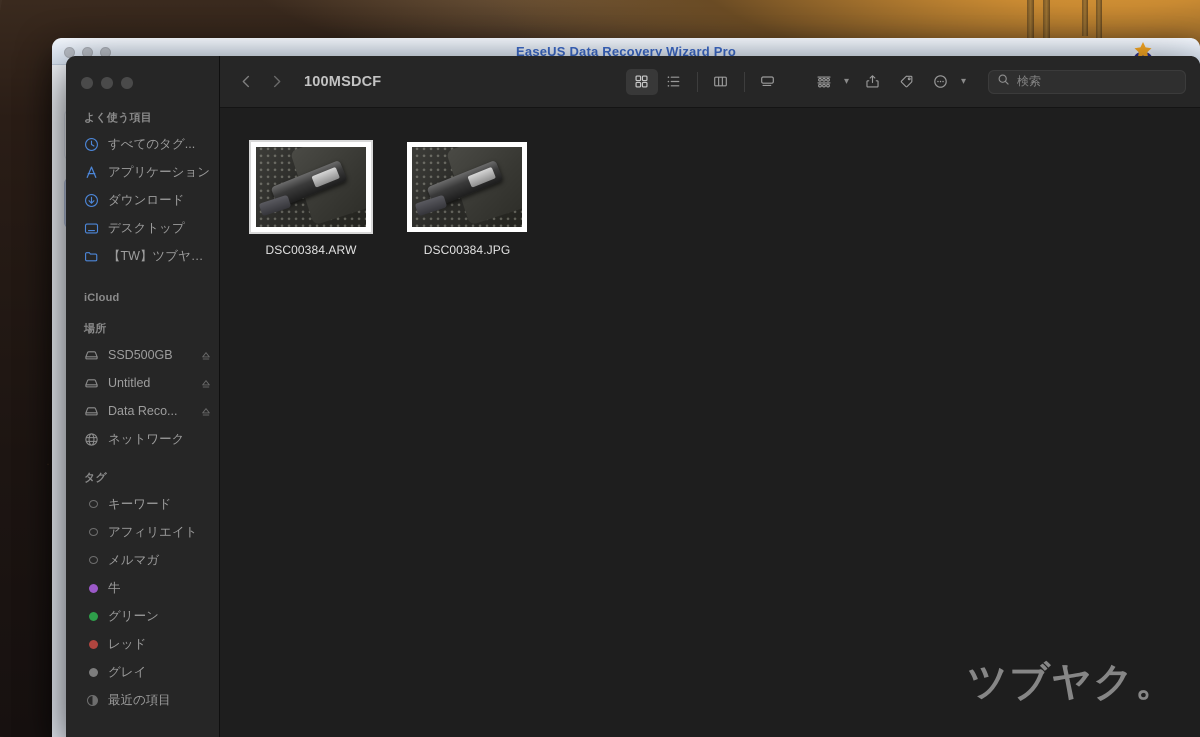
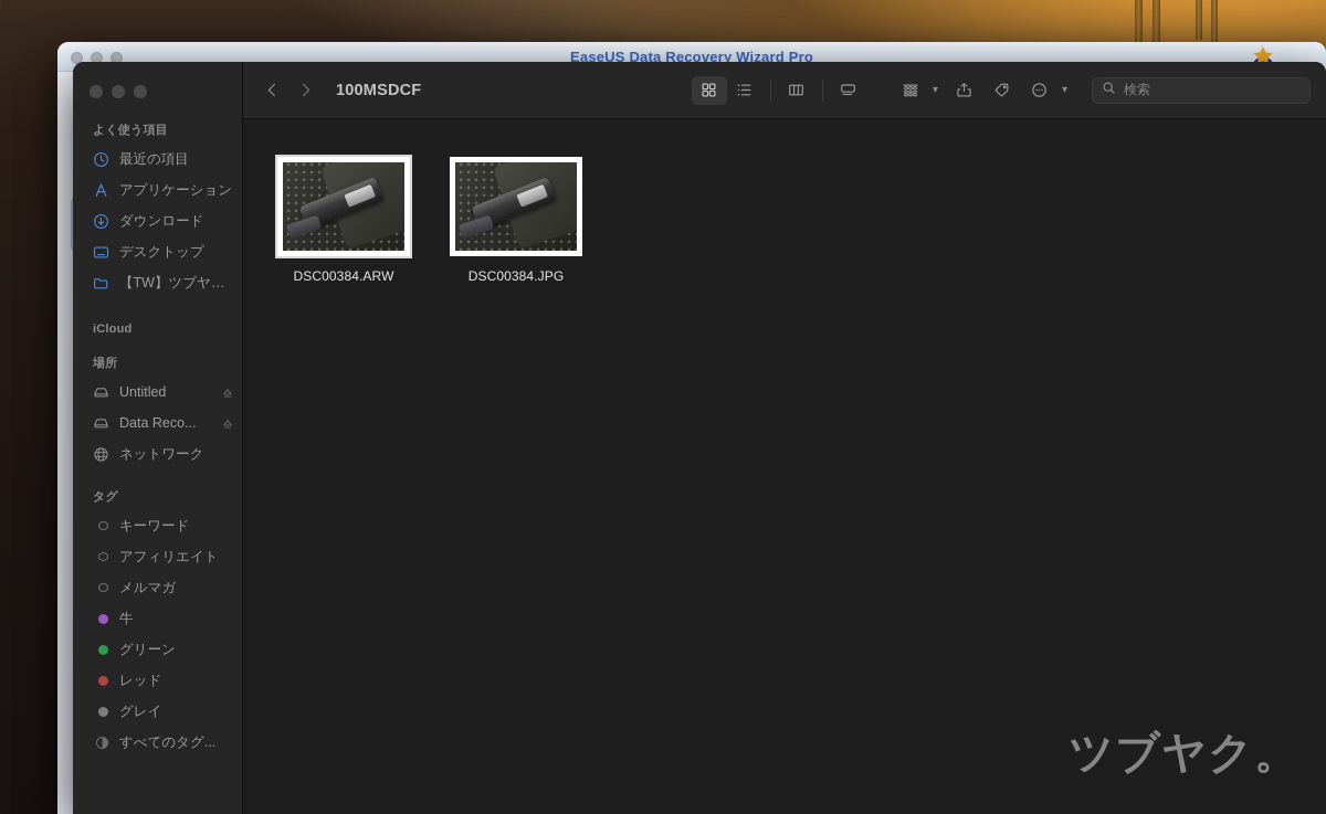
  EaseUS Data Recovery Wizard Pro
  よく使う項目
- すべてのタグ...
+ 最近の項目
  アプリケーション
  ダウンロード
  デスクトップ
  【TW】ツブヤク。
  iCloud
  場所
- SSD500GB
  Untitled
  Data Reco...
  ネットワーク
  タグ
  キーワード
  アフィリエイト
  メルマガ
  牛
  グリーン
  レッド
  グレイ
- 最近の項目
+ すべてのタグ...
  100MSDCF
  ▾
  ▾
  検索
  DSC00384.ARW
  DSC00384.JPG
  ツブヤク。
